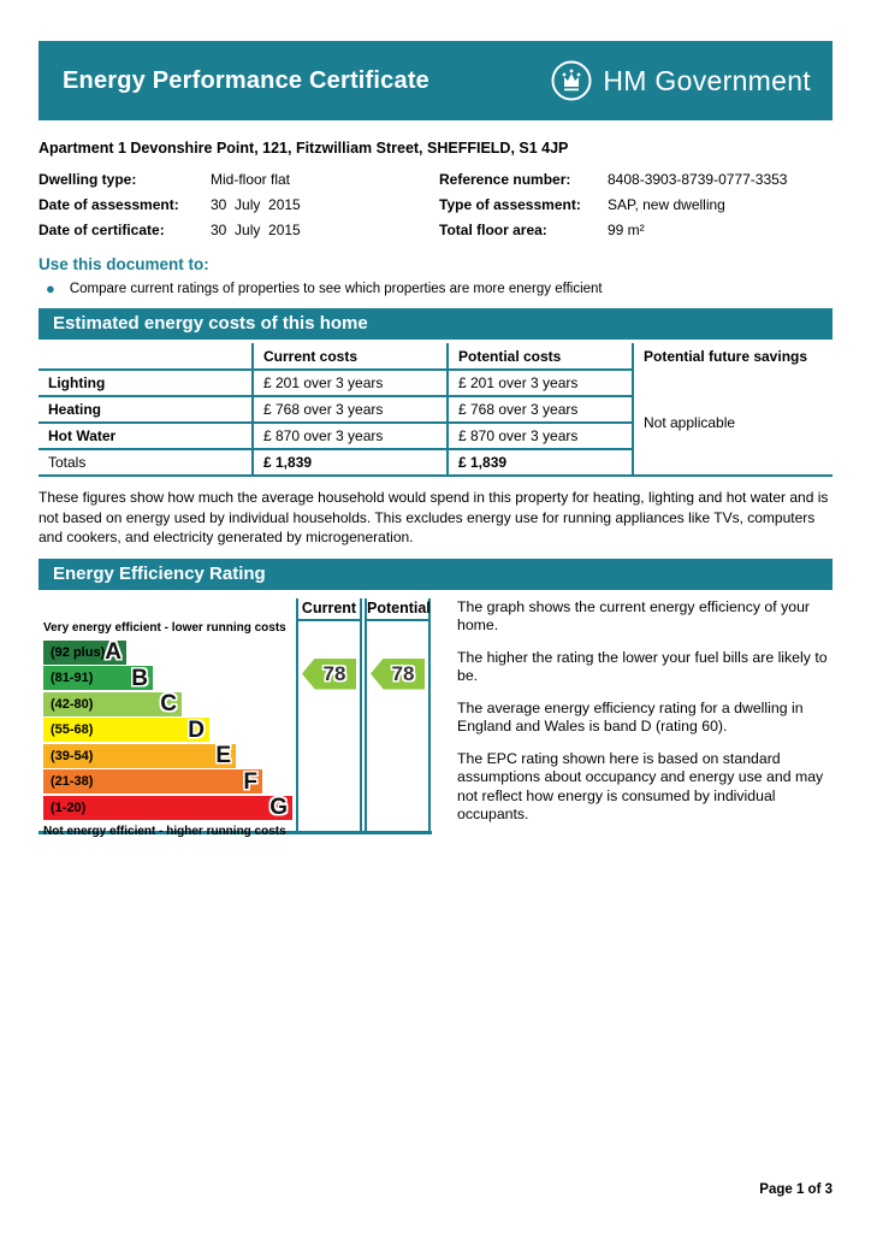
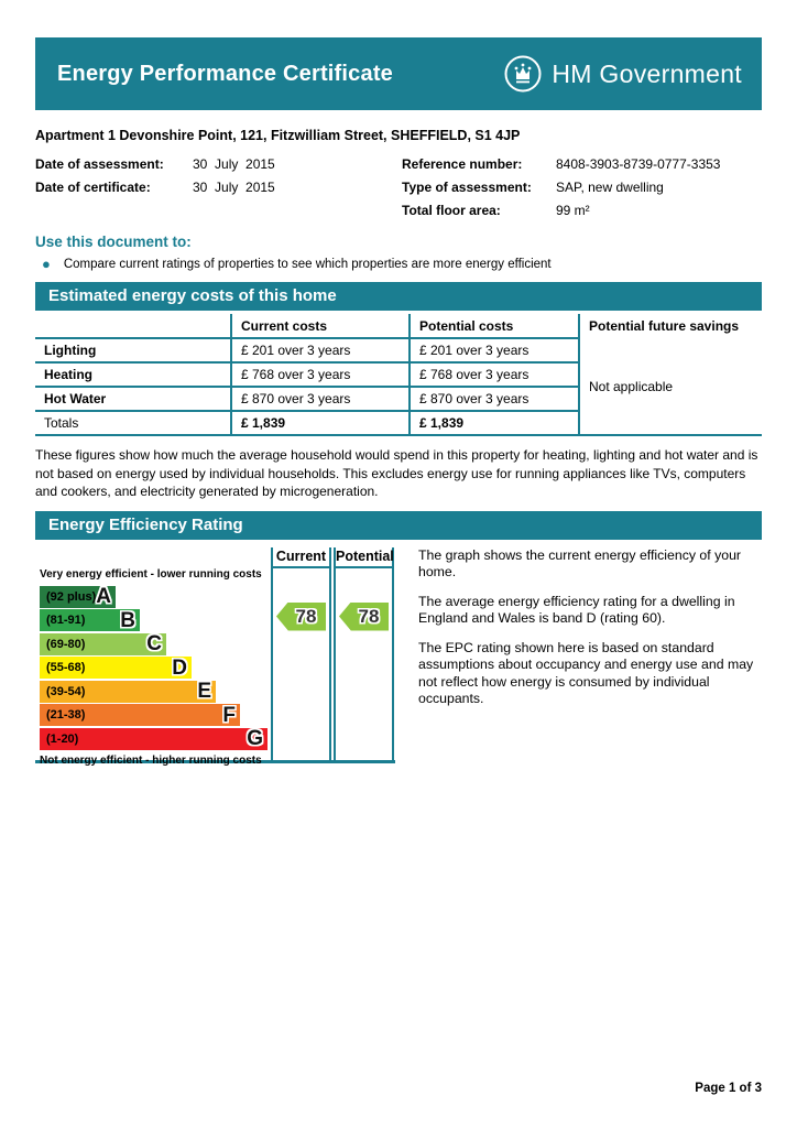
  Energy Performance Certificate
  HM Government
  Apartment 1 Devonshire Point, 121, Fitzwilliam Street, SHEFFIELD, S1 4JP
- Dwelling type:
- Mid-floor flat
  Date of assessment:
  30 July 2015
  Date of certificate:
  30 July 2015
  Reference number:
  8408-3903-8739-0777-3353
  Type of assessment:
  SAP, new dwelling
  Total floor area:
  99 m²
  Use this document to:
  ●
  Compare current ratings of properties to see which properties are more energy efficient
  Estimated energy costs of this home
  	Current costs	Potential costs	Potential future savings
  Lighting	£ 201 over 3 years	£ 201 over 3 years	Not applicable
  Heating	£ 768 over 3 years	£ 768 over 3 years
  Hot Water	£ 870 over 3 years	£ 870 over 3 years
  Totals	£ 1,839	£ 1,839
  These figures show how much the average household would spend in this property for heating, lighting and hot water and is not based on energy used by individual households. This excludes energy use for running appliances like TVs, computers and cookers, and electricity generated by microgeneration.
  Energy Efficiency Rating
  Very energy efficient - lower running costs
  (92 plus)
  A
  (81-91)
  B
- (42-80)
+ (69-80)
  C
  (55-68)
  D
  (39-54)
  E
  (21-38)
  F
  (1-20)
  G
  Not energy efficient - higher running costs
  Current
  78
  Potential
  78
  The graph shows the current energy efficiency of your home.
- The higher the rating the lower your fuel bills are likely to be.
  The average energy efficiency rating for a dwelling in England and Wales is band D (rating 60).
  The EPC rating shown here is based on standard assumptions about occupancy and energy use and may not reflect how energy is consumed by individual occupants.
  Page 1 of 3
